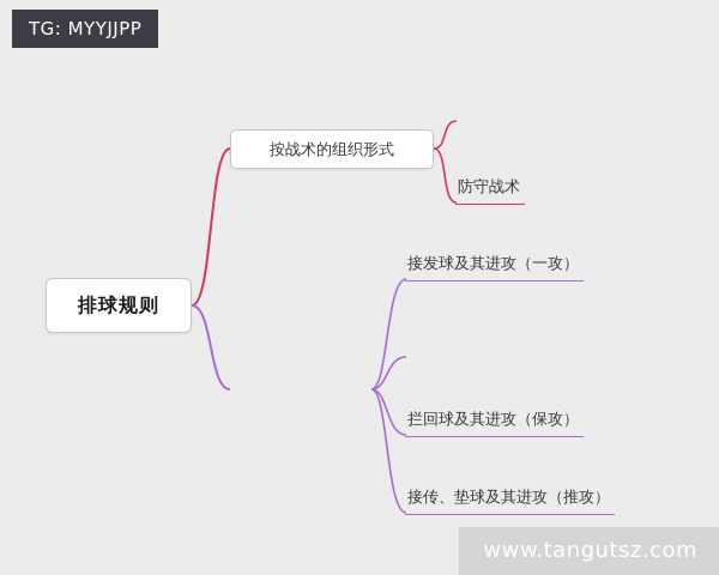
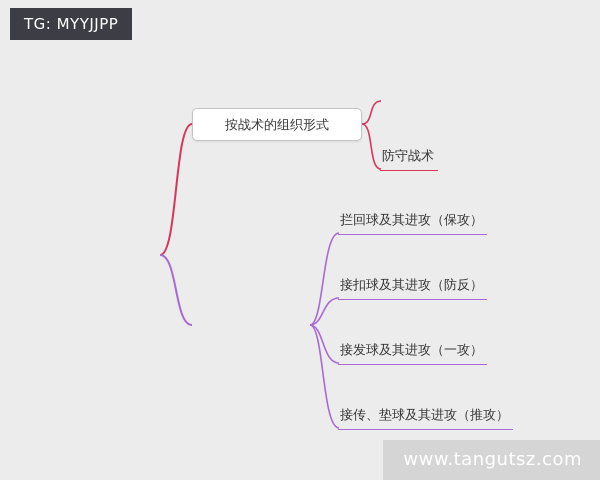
  TG: MYYJJPP
- 排球规则
  按战术的组织形式
  防守战术
- 接发球及其进攻（一攻）
+ 拦回球及其进攻（保攻）
+ 接扣球及其进攻（防反）
- 拦回球及其进攻（保攻）
+ 接发球及其进攻（一攻）
  接传、垫球及其进攻（推攻）
  www.tangutsz.com
